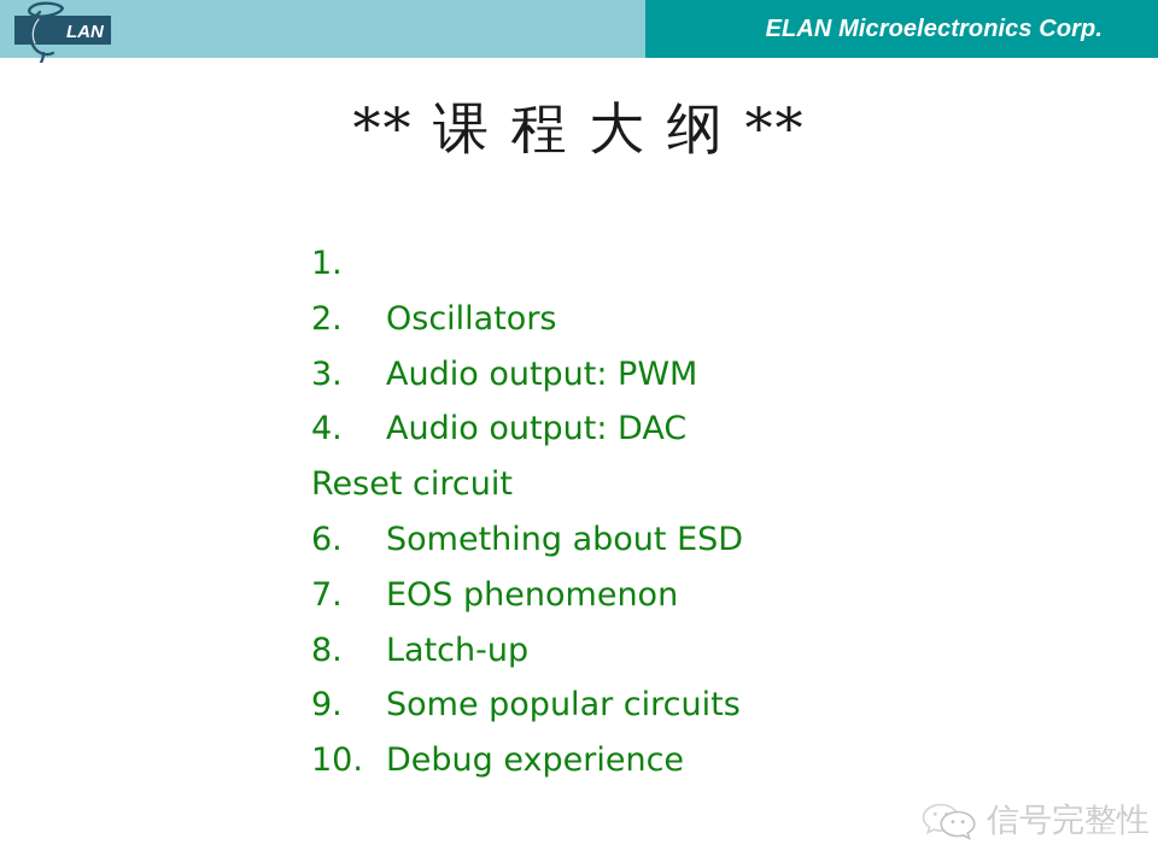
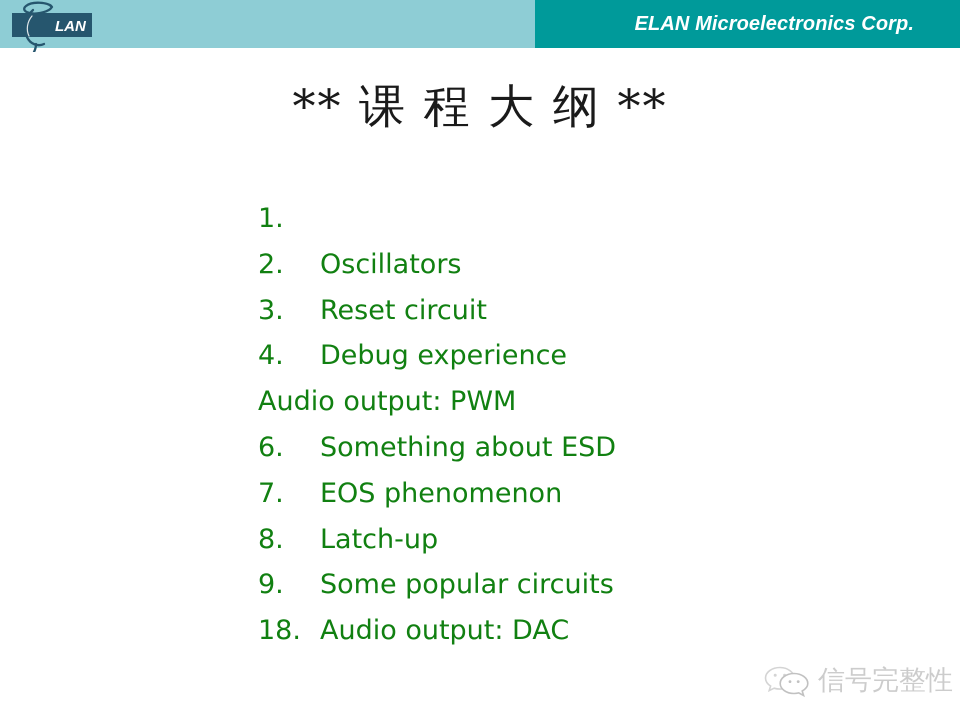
  ELAN Microelectronics Corp.
  LAN
  ** 课 程 大 纲 **
  1.
  2.
  Oscillators
  3.
- Audio output: PWM
+ Reset circuit
  4.
- Audio output: DAC
+ Debug experience
- Reset circuit
+ Audio output: PWM
  6.
  Something about ESD
  7.
  EOS phenomenon
  8.
  Latch-up
  9.
  Some popular circuits
- 10.
+ 18.
- Debug experience
+ Audio output: DAC
  信号完整性
